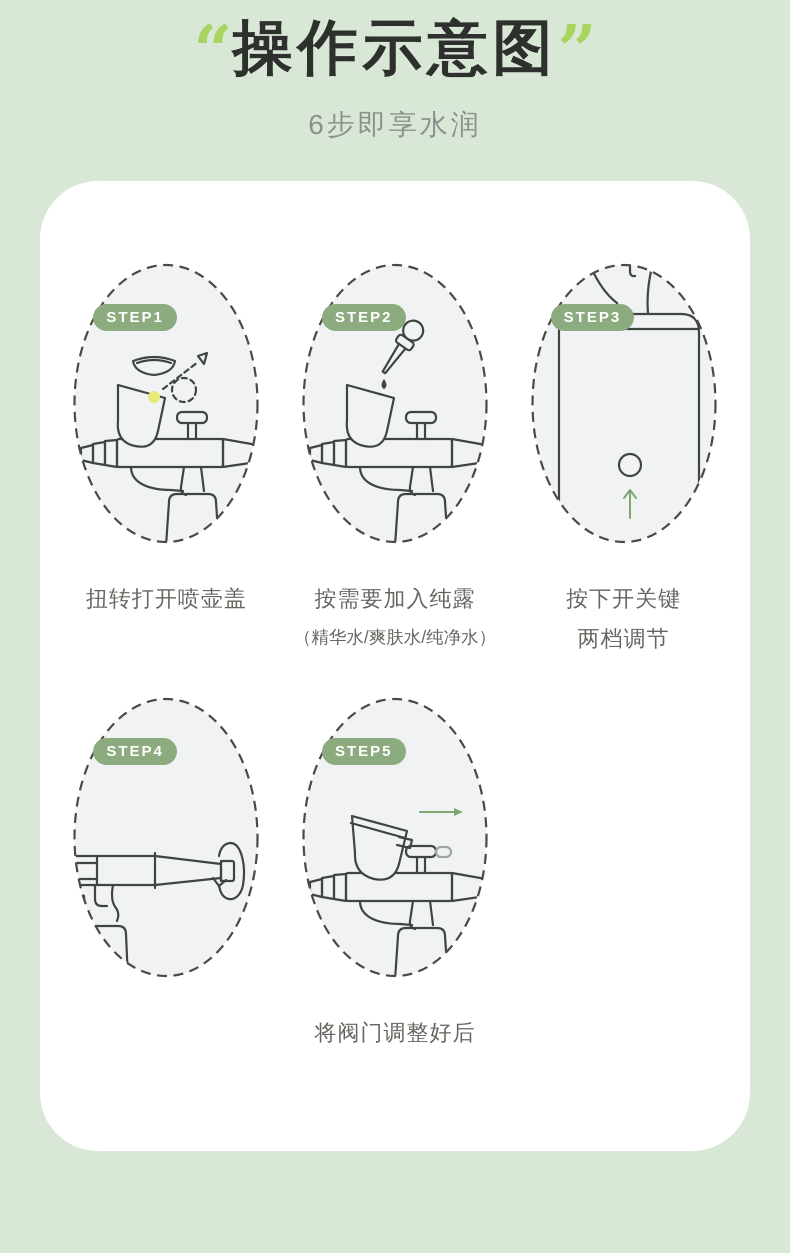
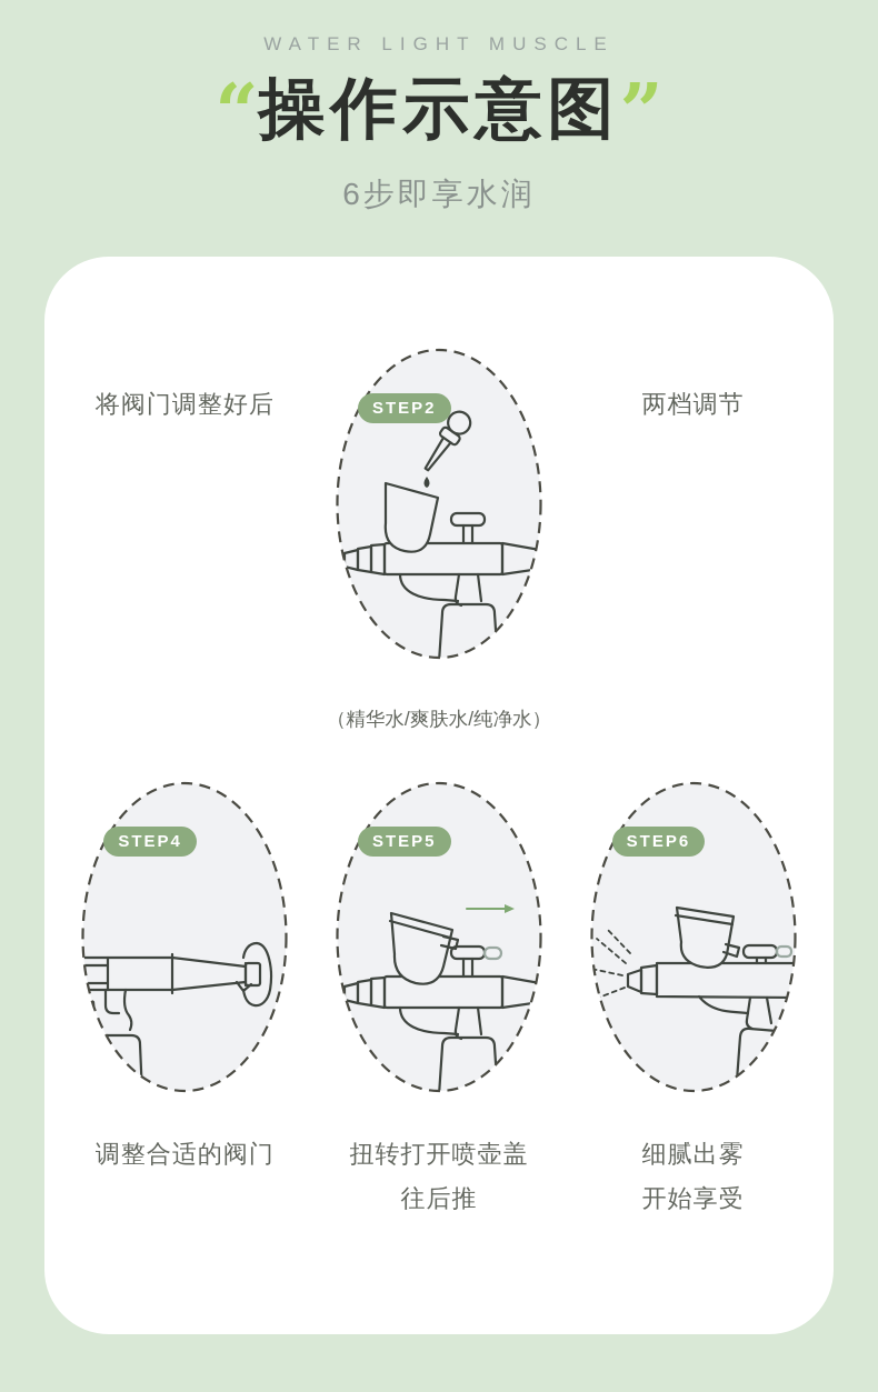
+ WATER LIGHT MUSCLE
  “操作示意图”
  6步即享水润
- STEP1
- 扭转打开喷壶盖
+ 将阀门调整好后
  STEP2
- 按需要加入纯露
  （精华水/爽肤水/纯净水）
- STEP3
- 按下开关键
  两档调节
  STEP4
+ 调整合适的阀门
  STEP5
- 将阀门调整好后
+ 扭转打开喷壶盖
+ 往后推
+ STEP6
+ 细腻出雾
+ 开始享受
